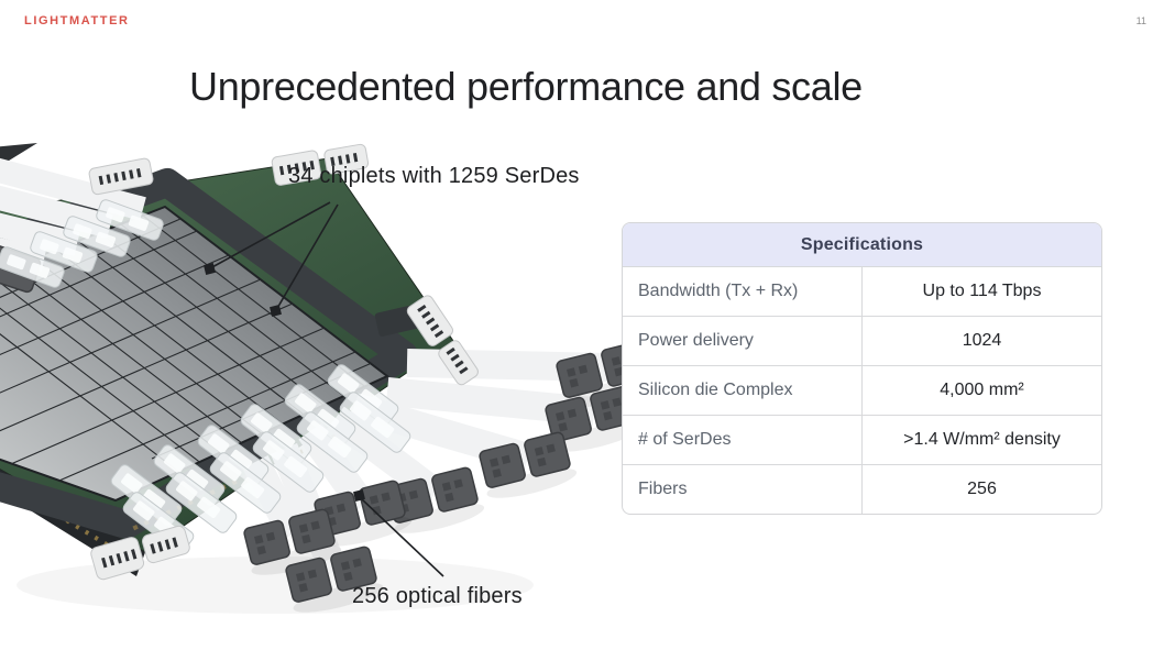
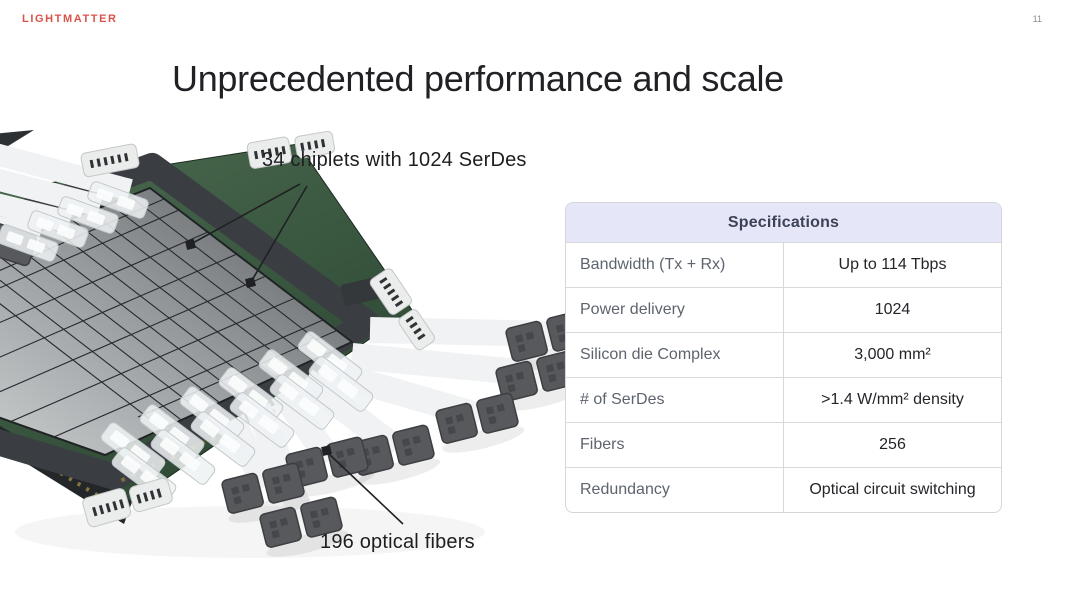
  LIGHTMATTER
  11
  Unprecedented performance and scale
- 34 chiplets with 1259 SerDes
+ 34 chiplets with 1024 SerDes
- 256 optical fibers
+ 196 optical fibers
  Specifications
  Bandwidth (Tx + Rx)	Up to 114 Tbps
  Power delivery	1024
- Silicon die Complex	4,000 mm²
+ Silicon die Complex	3,000 mm²
  # of SerDes	>1.4 W/mm² density
  Fibers	256
+ Redundancy	Optical circuit switching
